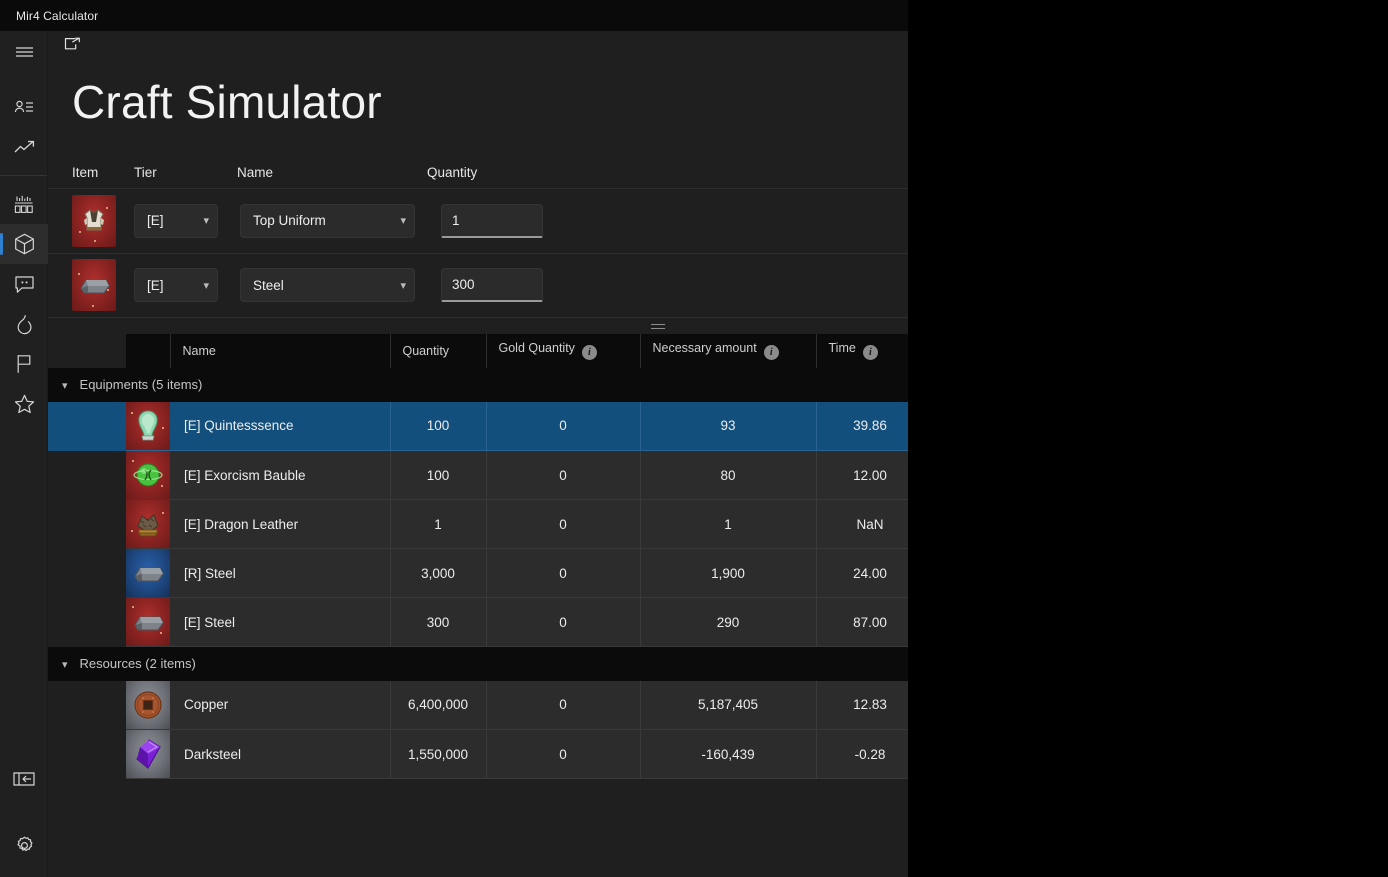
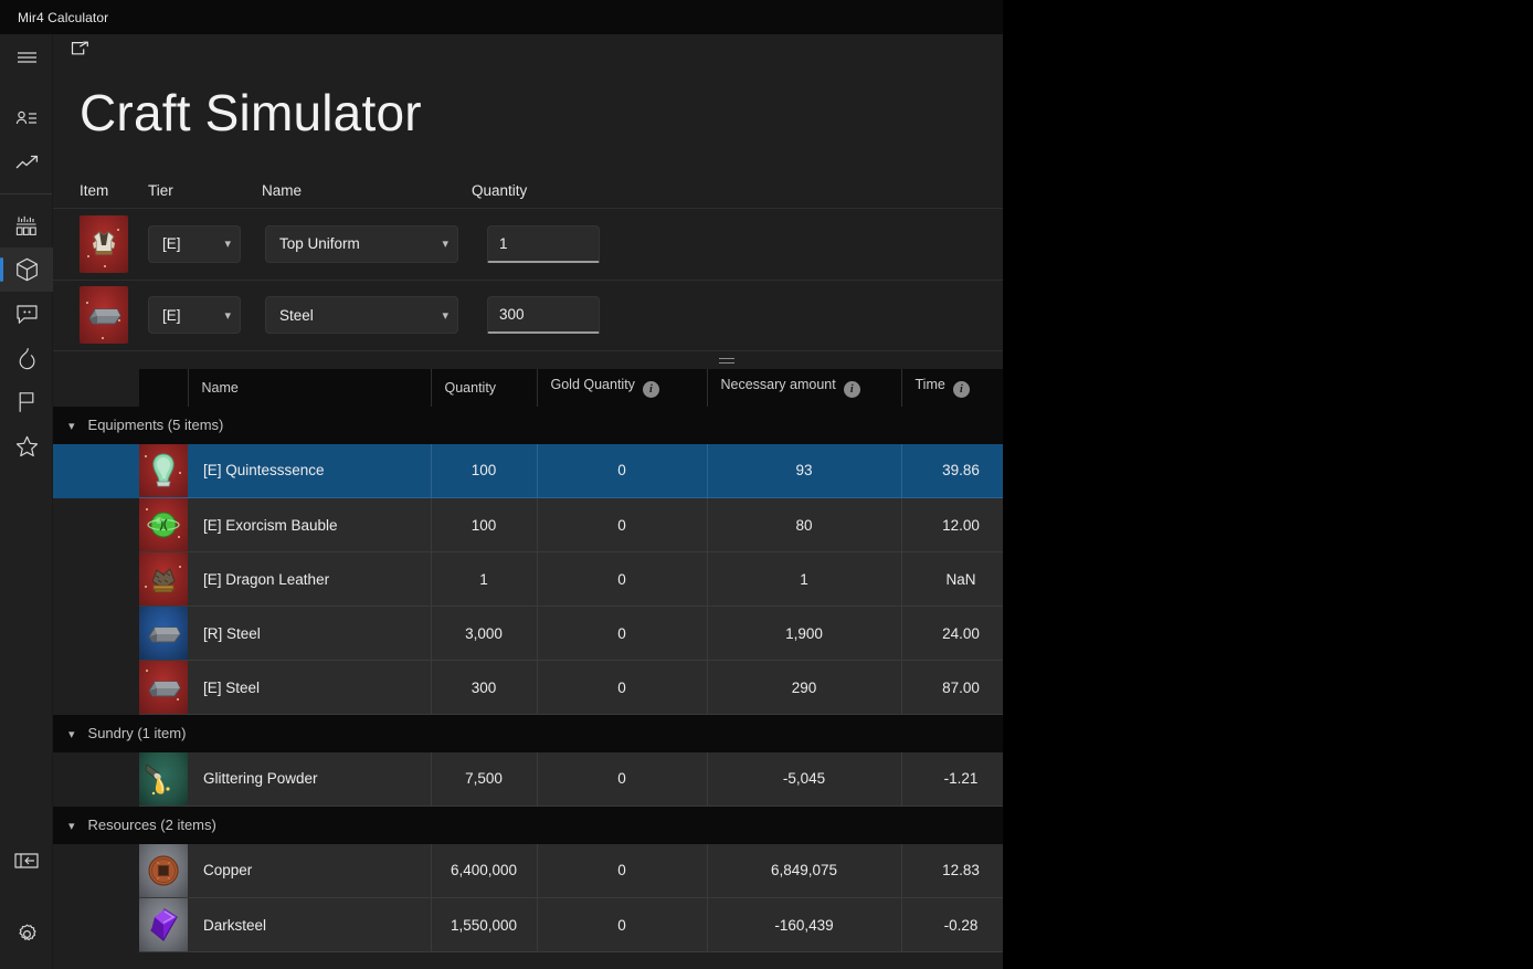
  Mir4 Calculator
  Craft Simulator
  Item
  Tier
  Name
  Quantity
  [E]
  ▾
  Top Uniform
  ▾
  1
  [E]
  ▾
  Steel
  ▾
  300
  		Name	Quantity	Gold Quantity i	Necessary amount i	Time i
  ▾ Equipments (5 items)
  		[E] Quintesssence	100	0	93	39.86
  		[E] Exorcism Bauble	100	0	80	12.00
  		[E] Dragon Leather	1	0	1	NaN
  		[R] Steel	3,000	0	1,900	24.00
  		[E] Steel	300	0	290	87.00
+ ▾ Sundry (1 item)
+ 		Glittering Powder	7,500	0	-5,045	-1.21
  ▾ Resources (2 items)
- 		Copper	6,400,000	0	5,187,405	12.83
+ 		Copper	6,400,000	0	6,849,075	12.83
  		Darksteel	1,550,000	0	-160,439	-0.28
